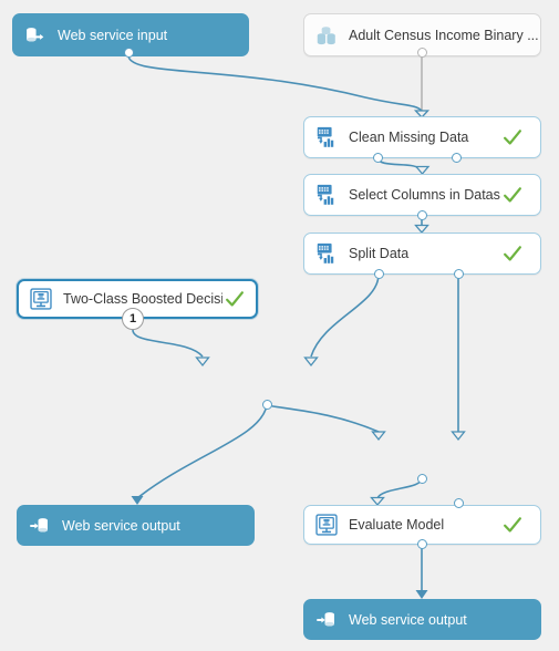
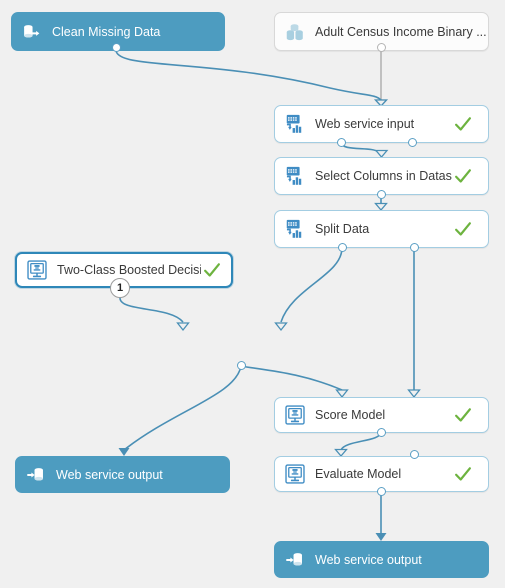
- Web service input
+ Clean Missing Data
  Adult Census Income Binary ...
- Clean Missing Data
+ Web service input
  Select Columns in Datas
  Split Data
  Two-Class Boosted Decisi
+ Score Model
  Evaluate Model
  Web service output
  Web service output
  1
